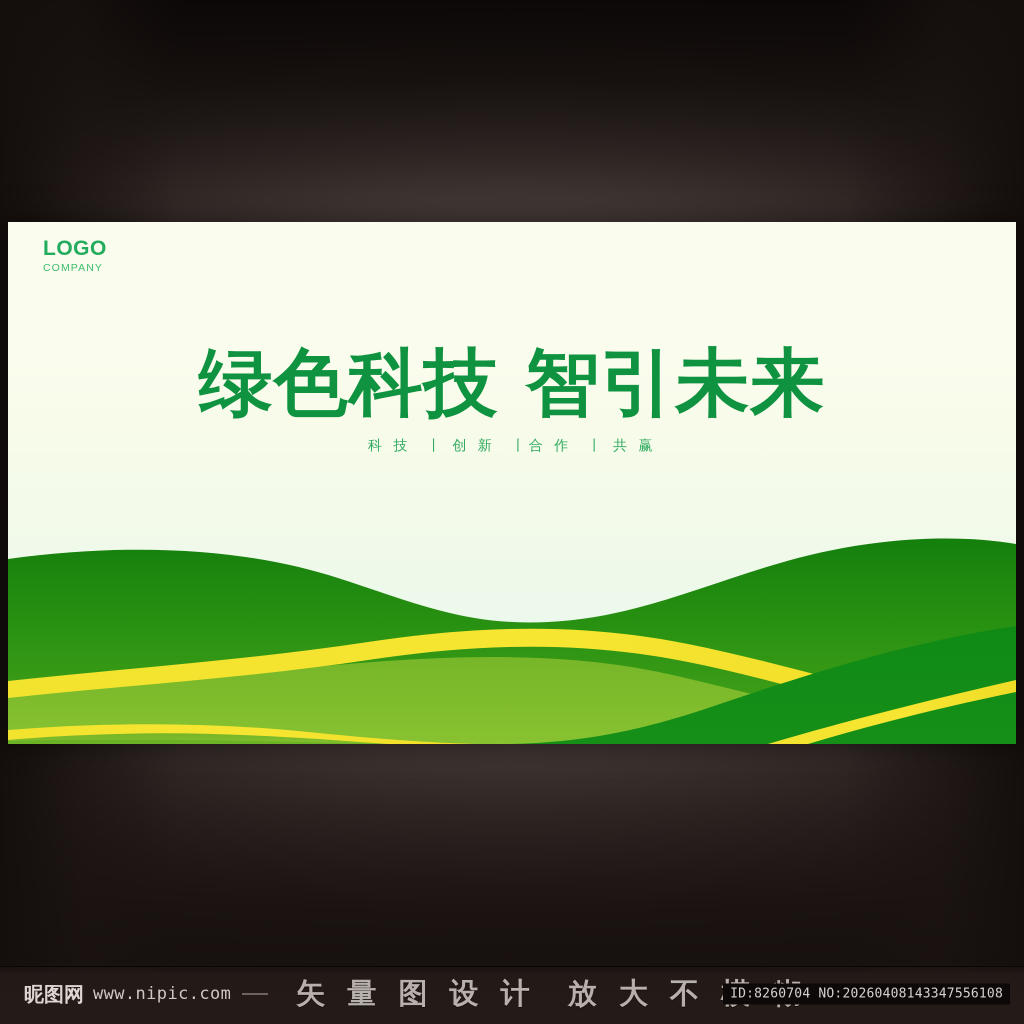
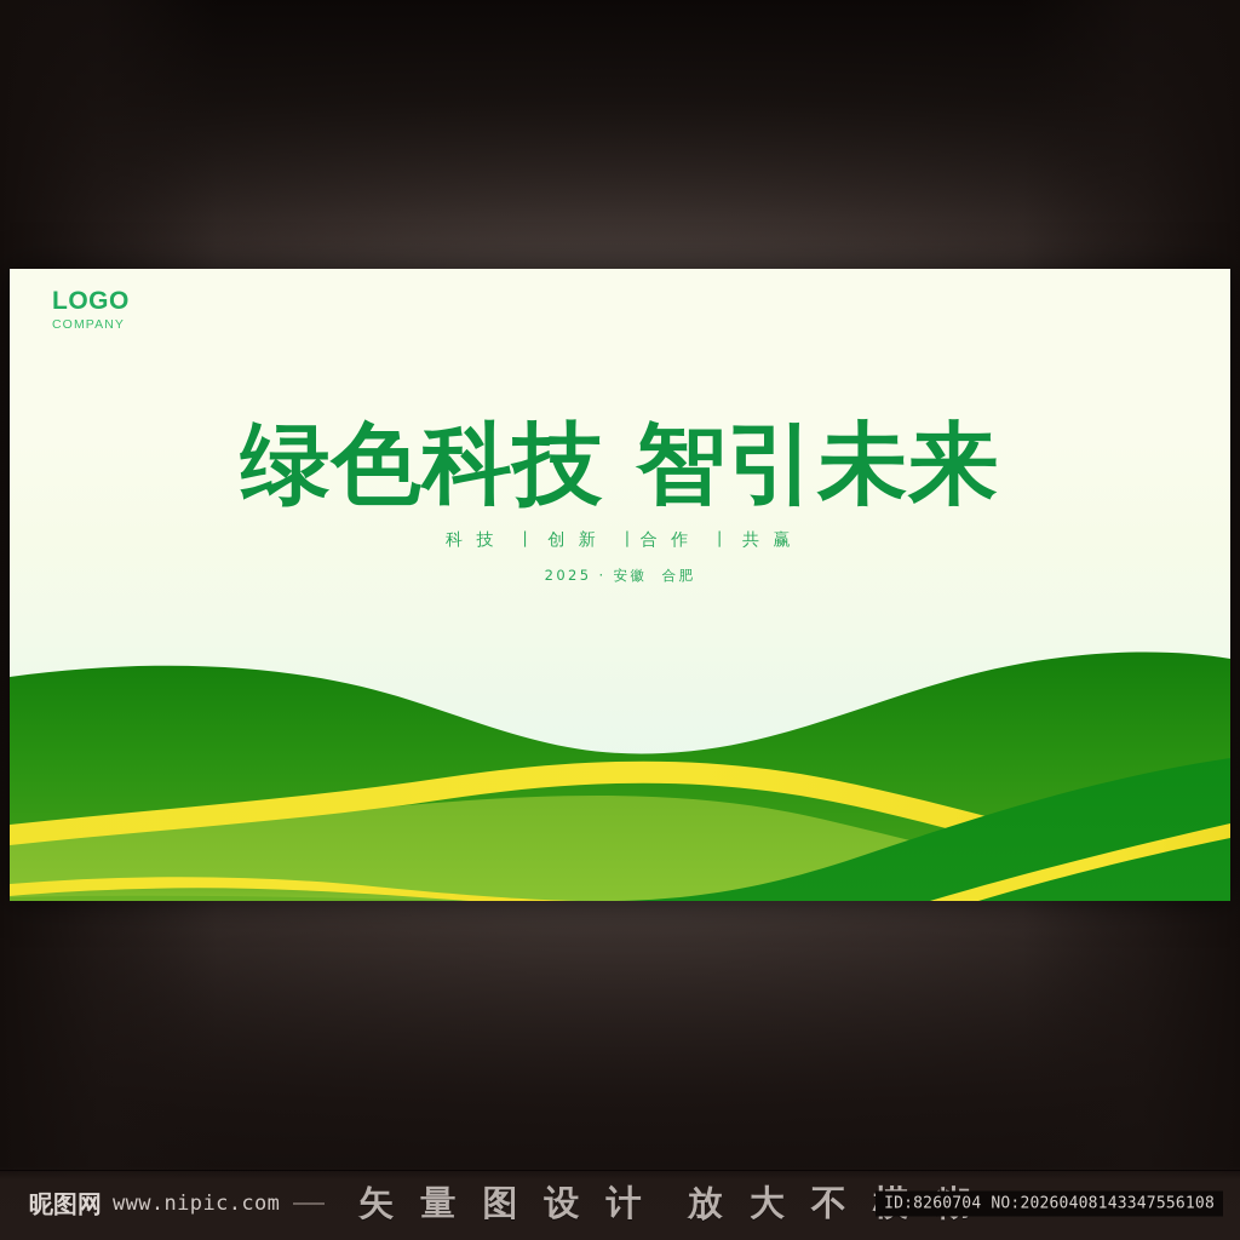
  LOGO
  COMPANY
  绿色科技 智引未来
  科 技 丨 创 新 丨合 作 丨 共 赢
+ 2025 · 安徽 合肥
  昵图网
  www.nipic.com
  矢 量 图 设 计 放 大 不
  ID:8260704 NO:20260408143347556108
